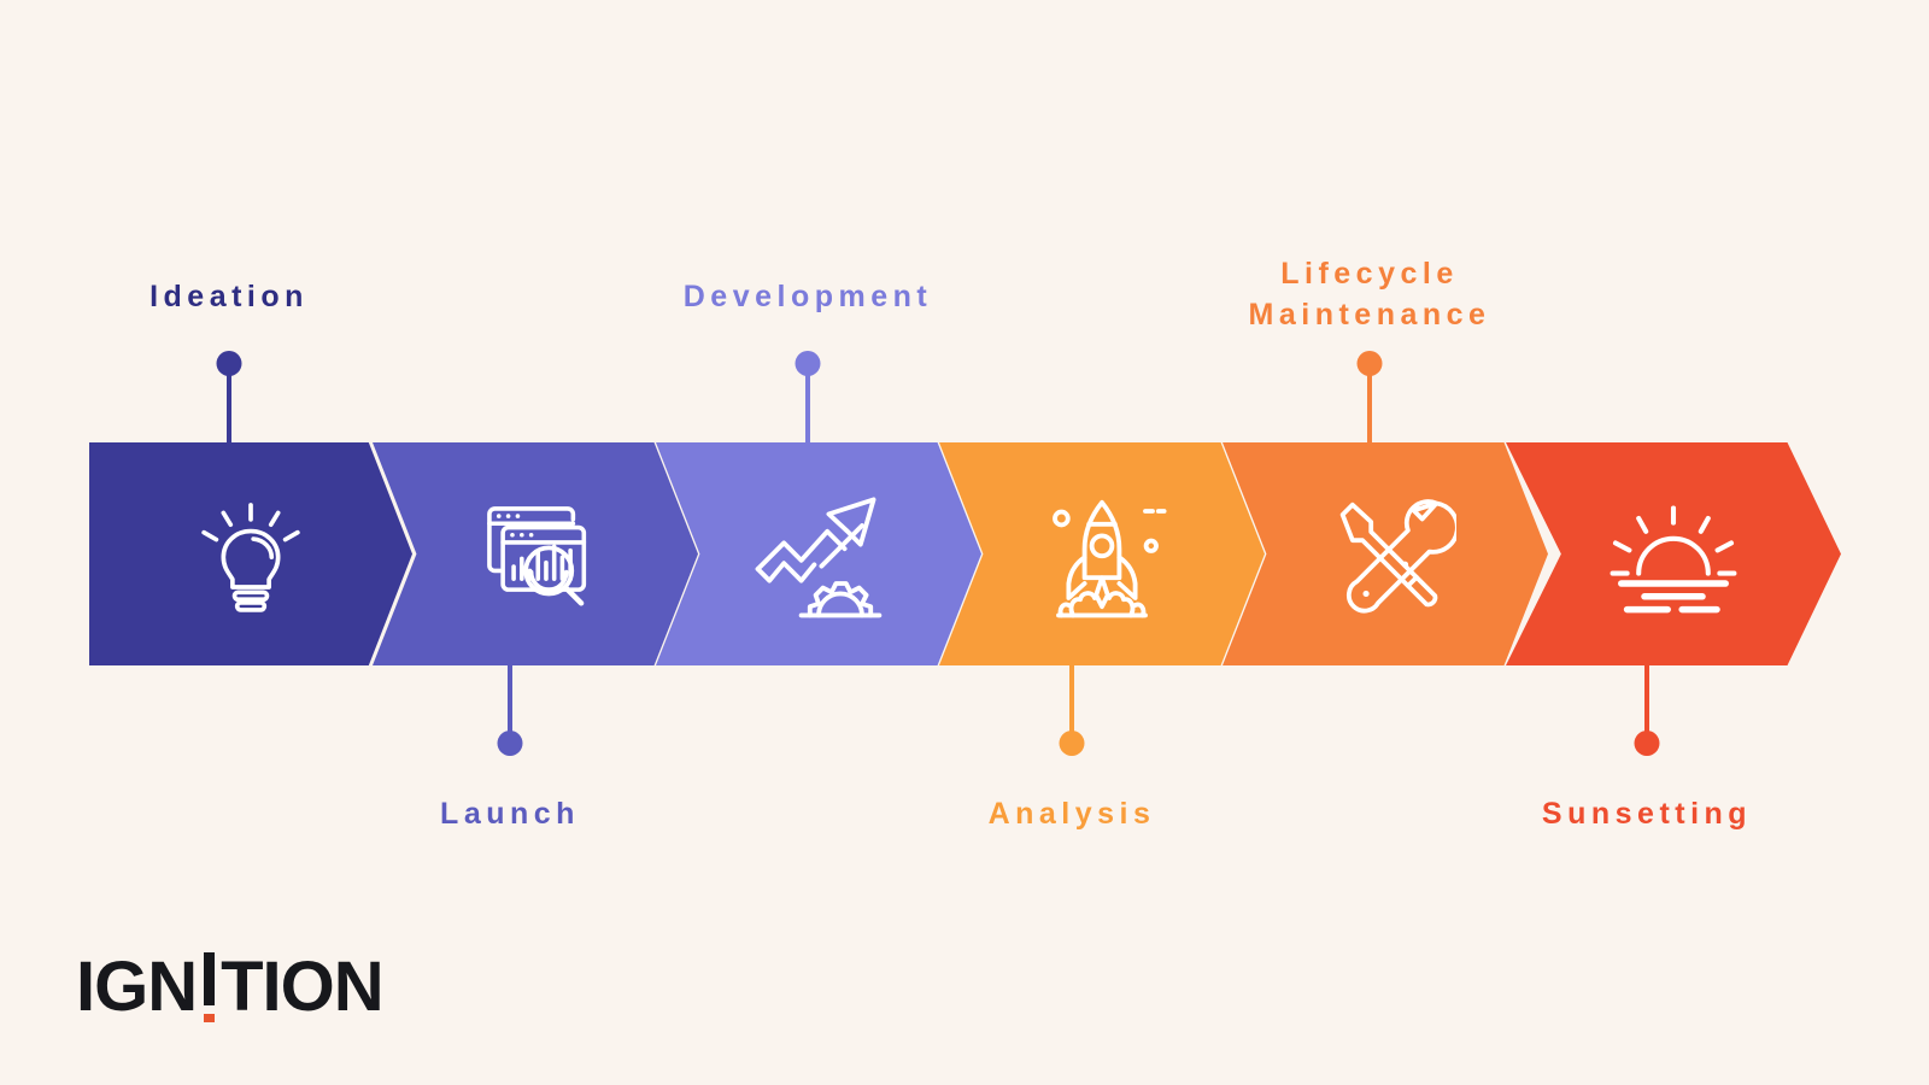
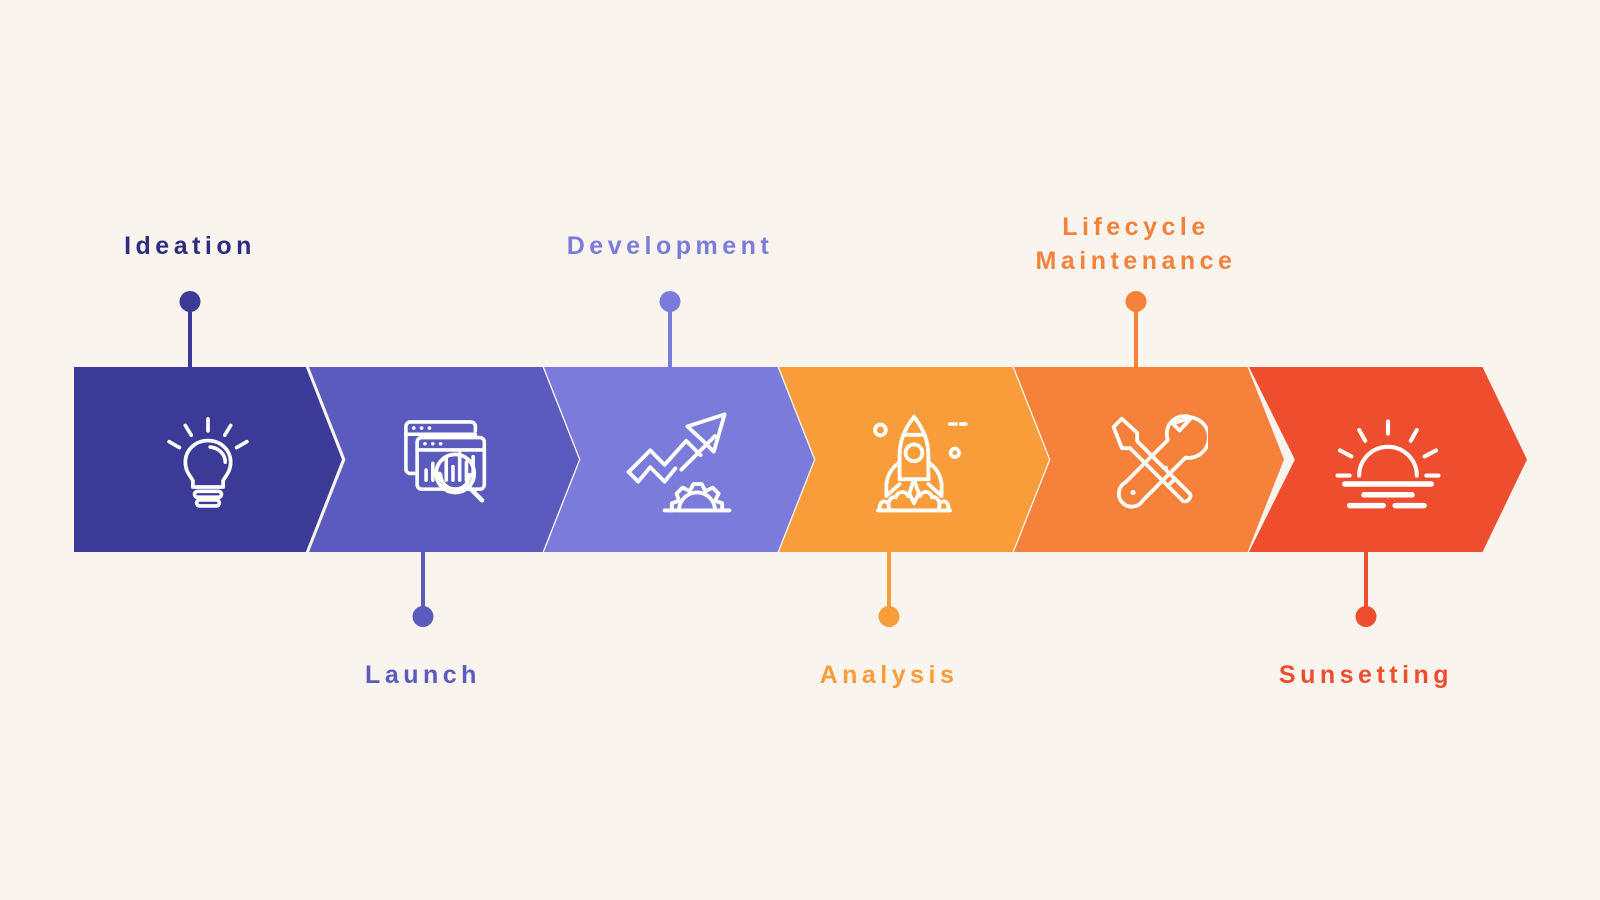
  Ideation
  Launch
  Development
  Analysis
  Lifecycle
  Maintenance
  Sunsetting
- IGN
- TION
